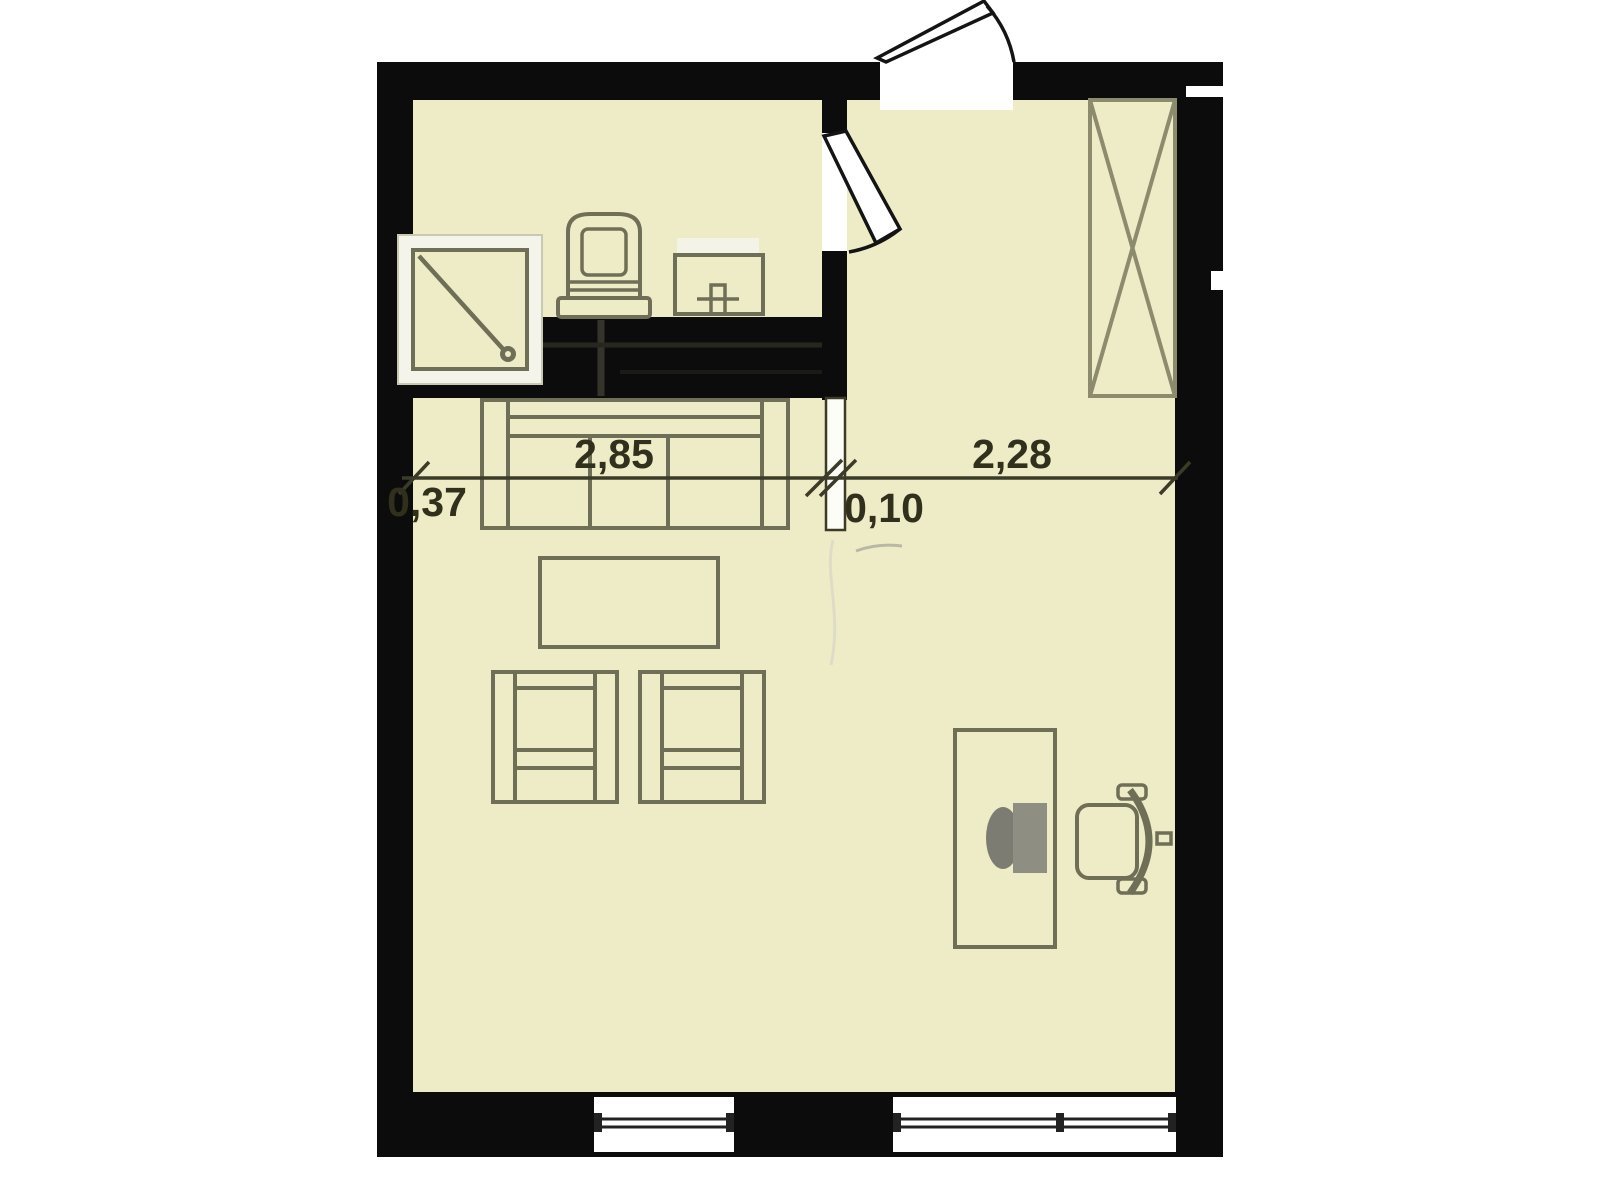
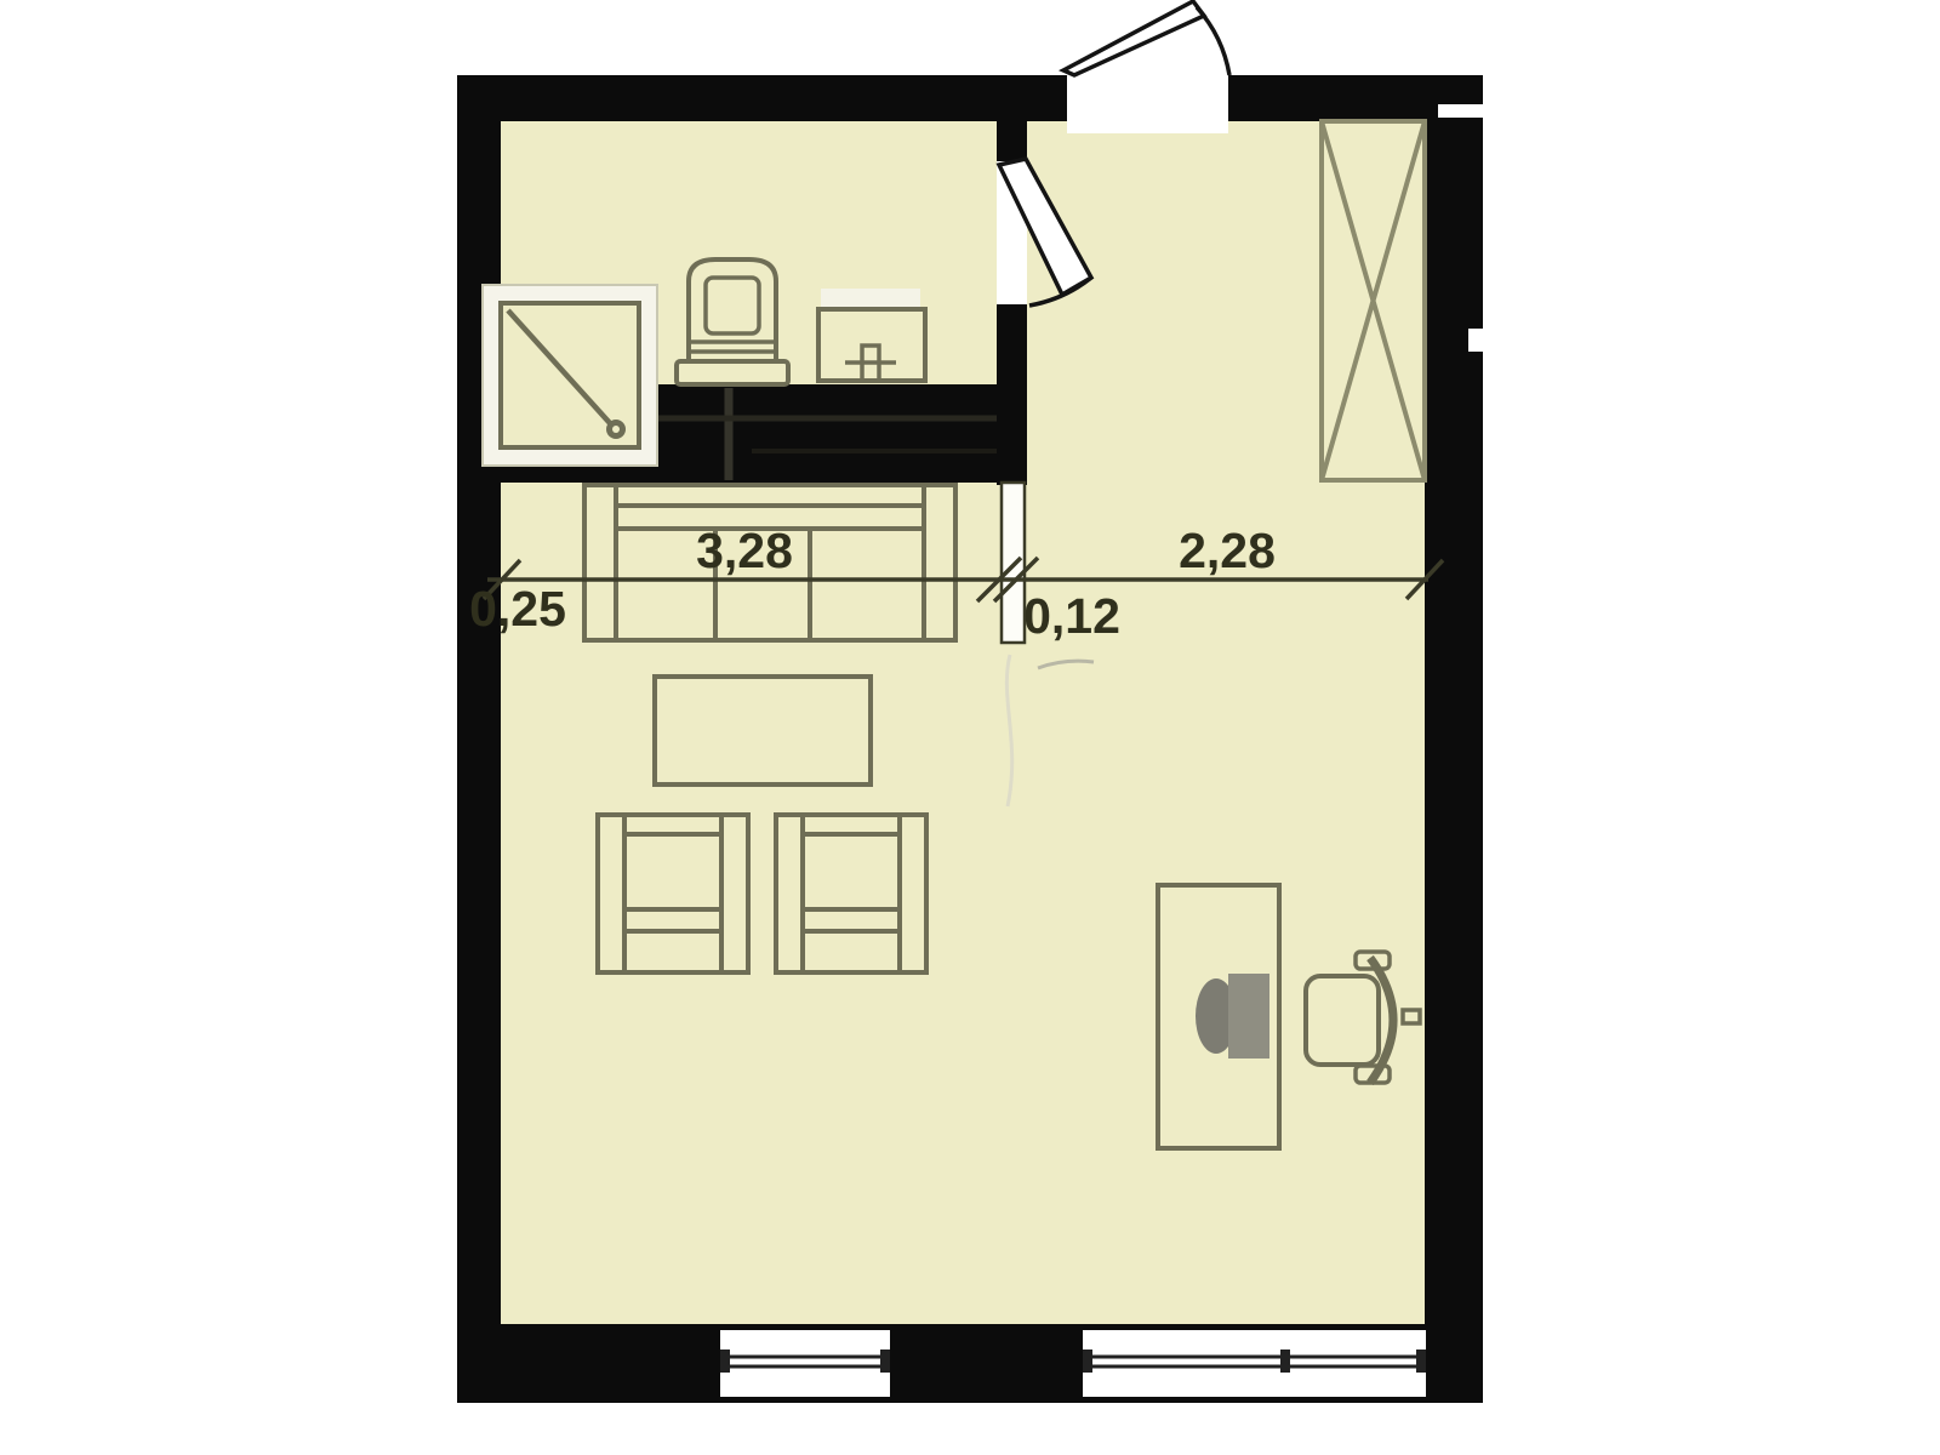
- 0,37
+ 0,25
- 2,85
+ 3,28
- 0,10
+ 0,12
  2,28
